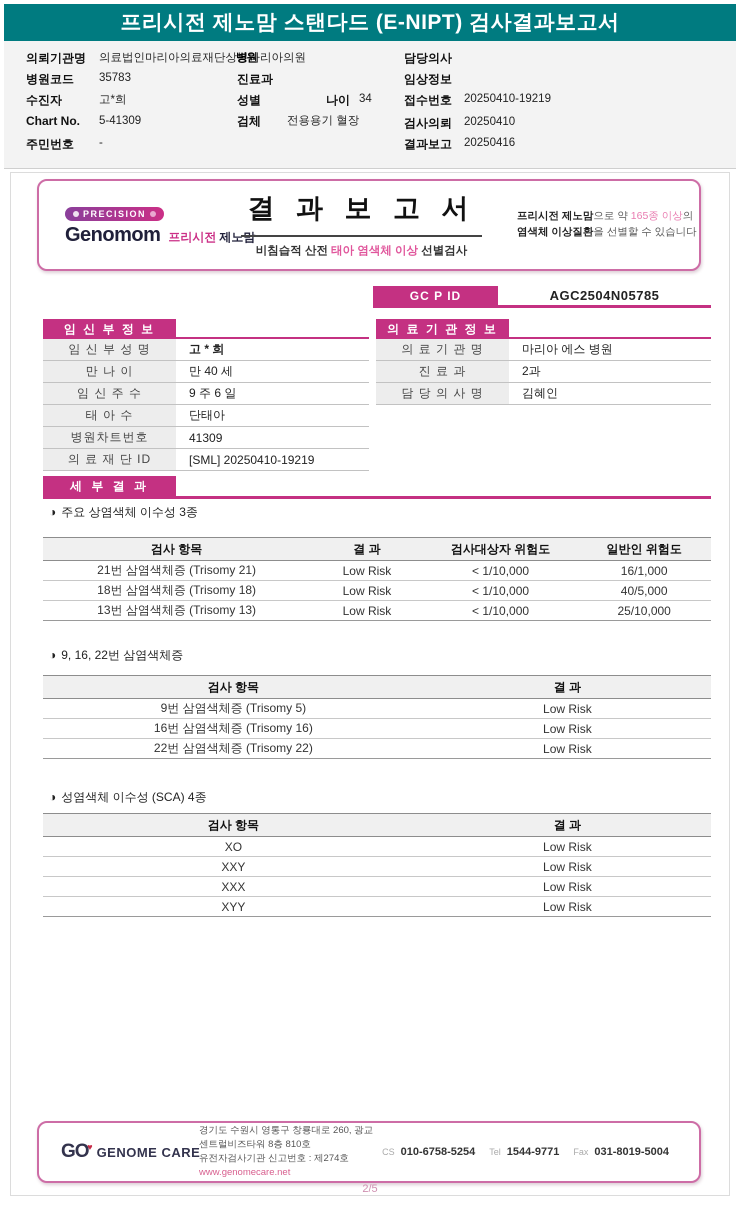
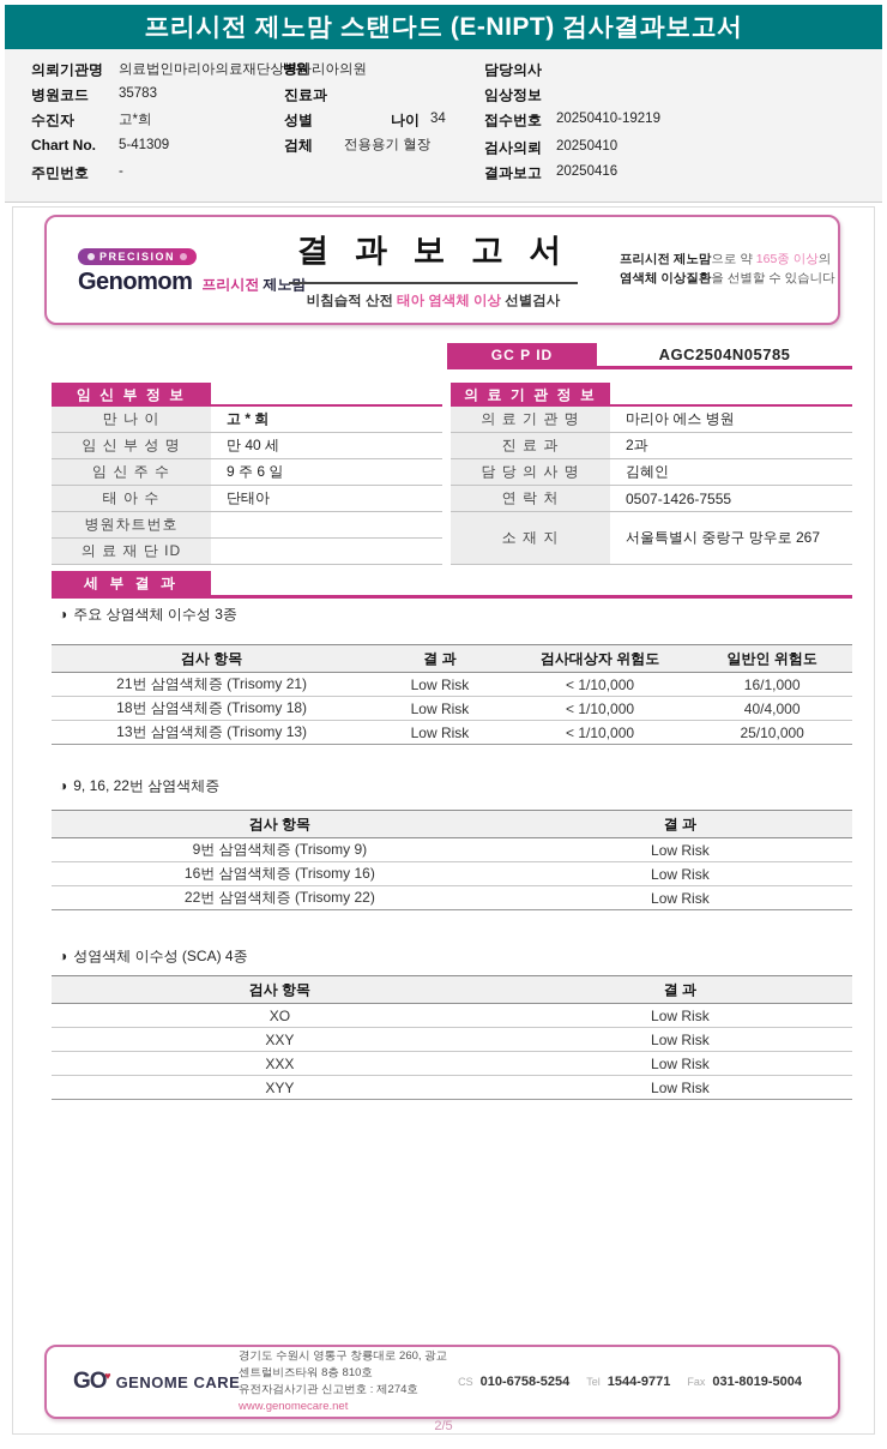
  프리시전 제노맘 스탠다드 (E-NIPT) 검사결과보고서
  의뢰기관명
  의료법인마리아의료재단상봉마리아의원
  병원
  담당의사
  병원코드
  35783
  진료과
  임상정보
  수진자
  고*희
  성별
  나이
  34
  접수번호
  20250410-19219
  Chart No.
  5-41309
  검체
  전용용기 혈장
  검사의뢰
  20250410
  주민번호
  -
  결과보고
  20250416
  PRECISION
  Genomom 프리시전 제노맘
  결 과 보 고 서
  비침습적 산전 태아 염색체 이상 선별검사
  프리시전 제노맘으로 약 165종 이상의
  염색체 이상질환을 선별할 수 있습니다
  GC P ID
  AGC2504N05785
  임 신 부 정 보
- 임 신 부 성 명
+ 만 나 이
  고 * 희
- 만 나 이
+ 임 신 부 성 명
  만 40 세
  임 신 주 수
  9 주 6 일
  태 아 수
  단태아
  병원차트번호
- 41309
  의 료 재 단 ID
- [SML] 20250410-19219
  의 료 기 관 정 보
  의 료 기 관 명
  마리아 에스 병원
  진 료 과
  2과
  담 당 의 사 명
  김혜인
+ 연 락 처
+ 0507-1426-7555
+ 소 재 지
+ 서울특별시 중랑구 망우로 267
  세 부 결 과
  ◑ 주요 상염색체 이수성 3종
  검사 항목
  결 과
  검사대상자 위험도
  일반인 위험도
  21번 삼염색체증 (Trisomy 21)
  Low Risk
  < 1/10,000
  16/1,000
  18번 삼염색체증 (Trisomy 18)
  Low Risk
  < 1/10,000
- 40/5,000
+ 40/4,000
  13번 삼염색체증 (Trisomy 13)
  Low Risk
  < 1/10,000
  25/10,000
  ◑ 9, 16, 22번 삼염색체증
  검사 항목
  결 과
- 9번 삼염색체증 (Trisomy 5)
+ 9번 삼염색체증 (Trisomy 9)
  Low Risk
  16번 삼염색체증 (Trisomy 16)
  Low Risk
  22번 삼염색체증 (Trisomy 22)
  Low Risk
  ◑ 성염색체 이수성 (SCA) 4종
  검사 항목
  결 과
  XO
  Low Risk
  XXY
  Low Risk
  XXX
  Low Risk
  XYY
  Low Risk
  GO
  ♥
  GENOME CARE
  경기도 수원시 영통구 창룡대로 260, 광교 센트럴비즈타워 8층 810호
  유전자검사기관 신고번호 : 제274호
  www.genomecare.net
  CS
  010-6758-5254
  Tel
  1544-9771
  Fax
  031-8019-5004
  2/5
